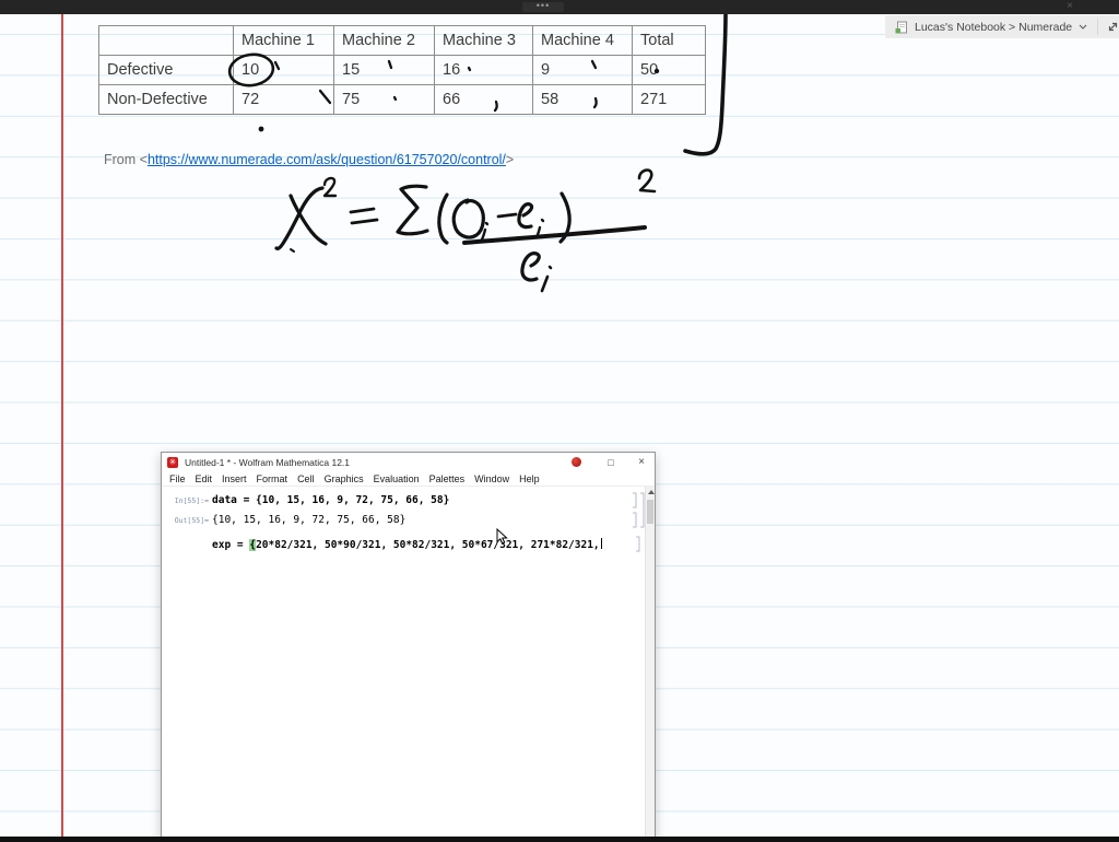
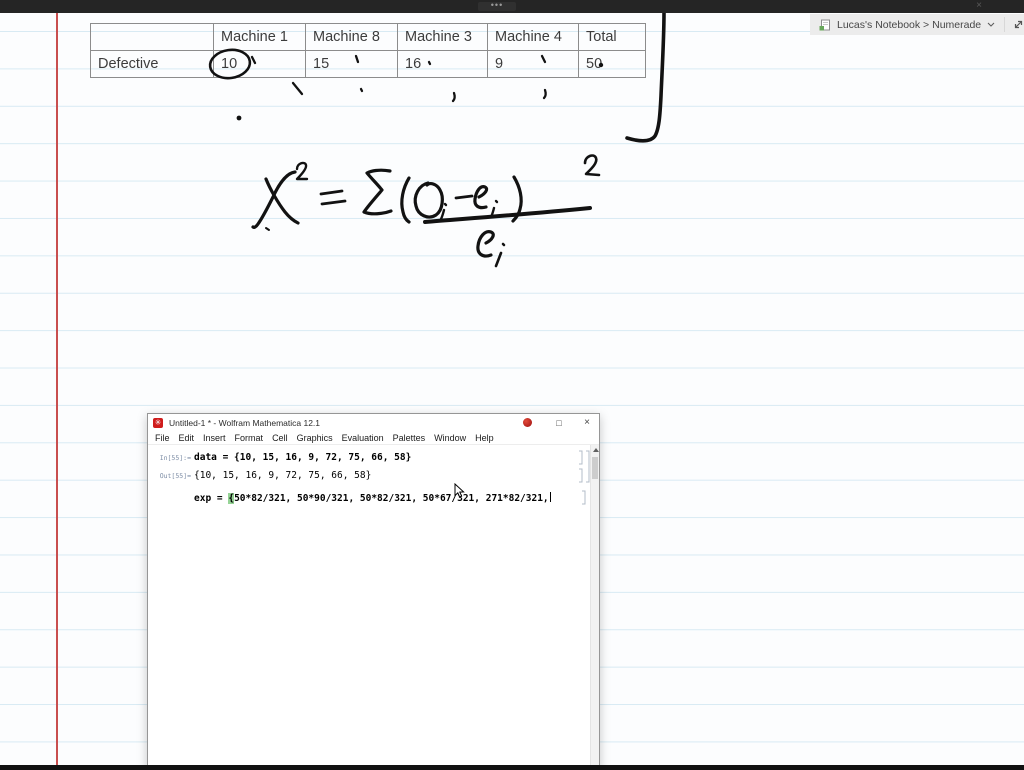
  •••
  ×
  Lucas's Notebook > Numerade
- 	Machine 1	Machine 2	Machine 3	Machine 4	Total
+ 	Machine 1	Machine 8	Machine 3	Machine 4	Total
  Defective	10	15	16	9	50
- Non-Defective	72	75	66	58	271
- From <https://www.numerade.com/ask/question/61757020/control/>
  ✳
  Untitled-1 * - Wolfram Mathematica 12.1
  □
  ×
  File
  Edit
  Insert
  Format
  Cell
  Graphics
  Evaluation
  Palettes
  Window
  Help
  In[55]:=
  data = {10, 15, 16, 9, 72, 75, 66, 58}
  Out[55]=
  {10, 15, 16, 9, 72, 75, 66, 58}
- exp = {20*82/321, 50*90/321, 50*82/321, 50*67/321, 271*82/321,
+ exp = {50*82/321, 50*90/321, 50*82/321, 50*67/321, 271*82/321,
